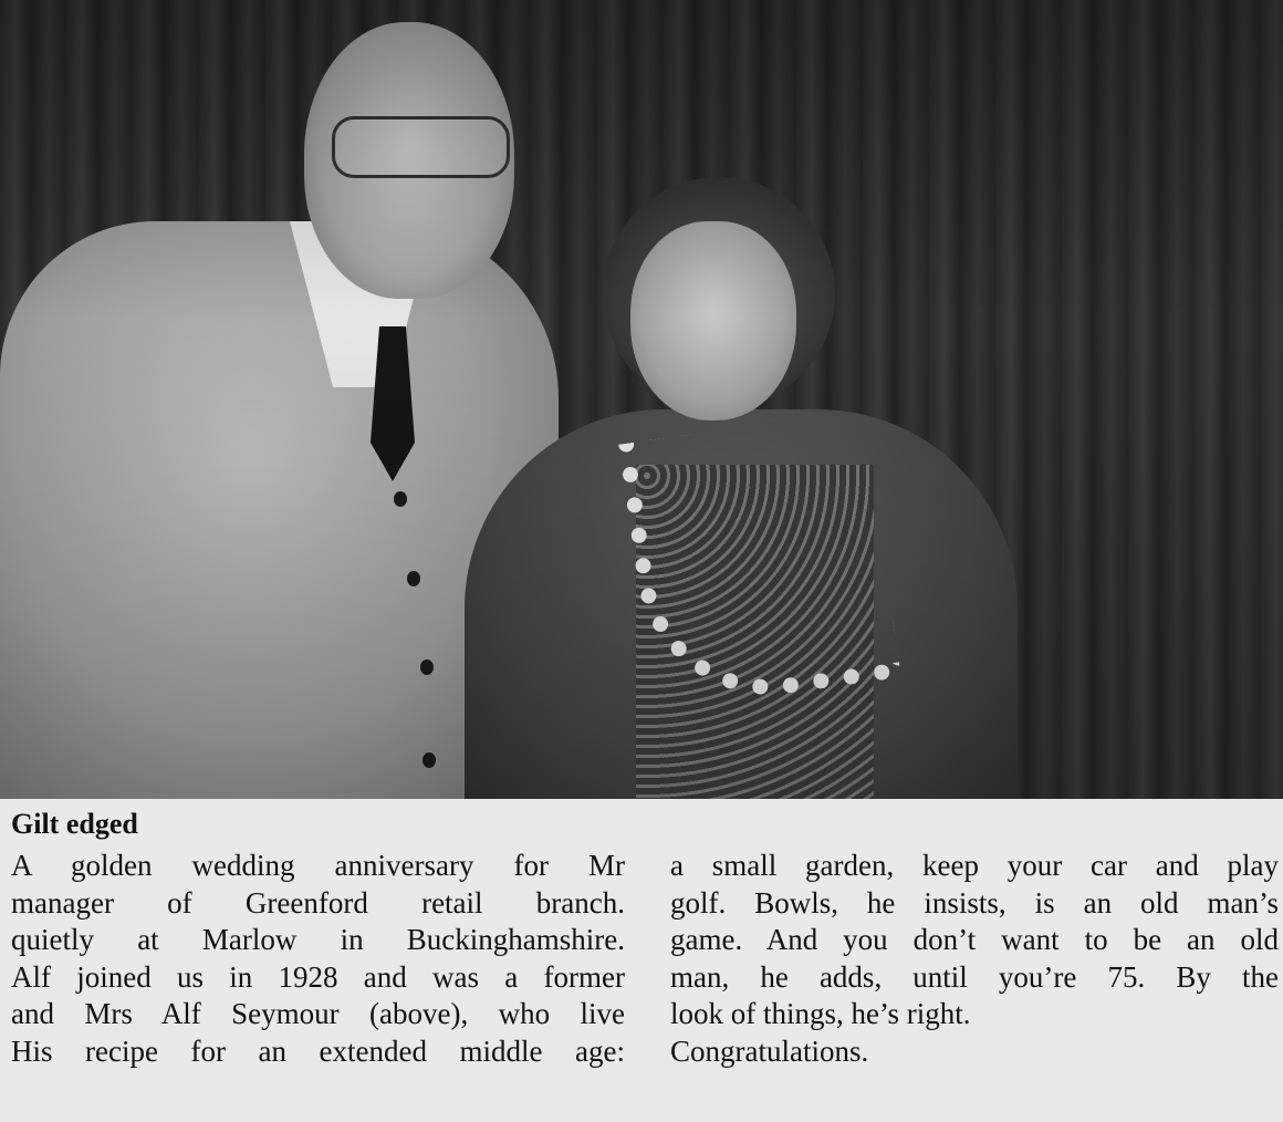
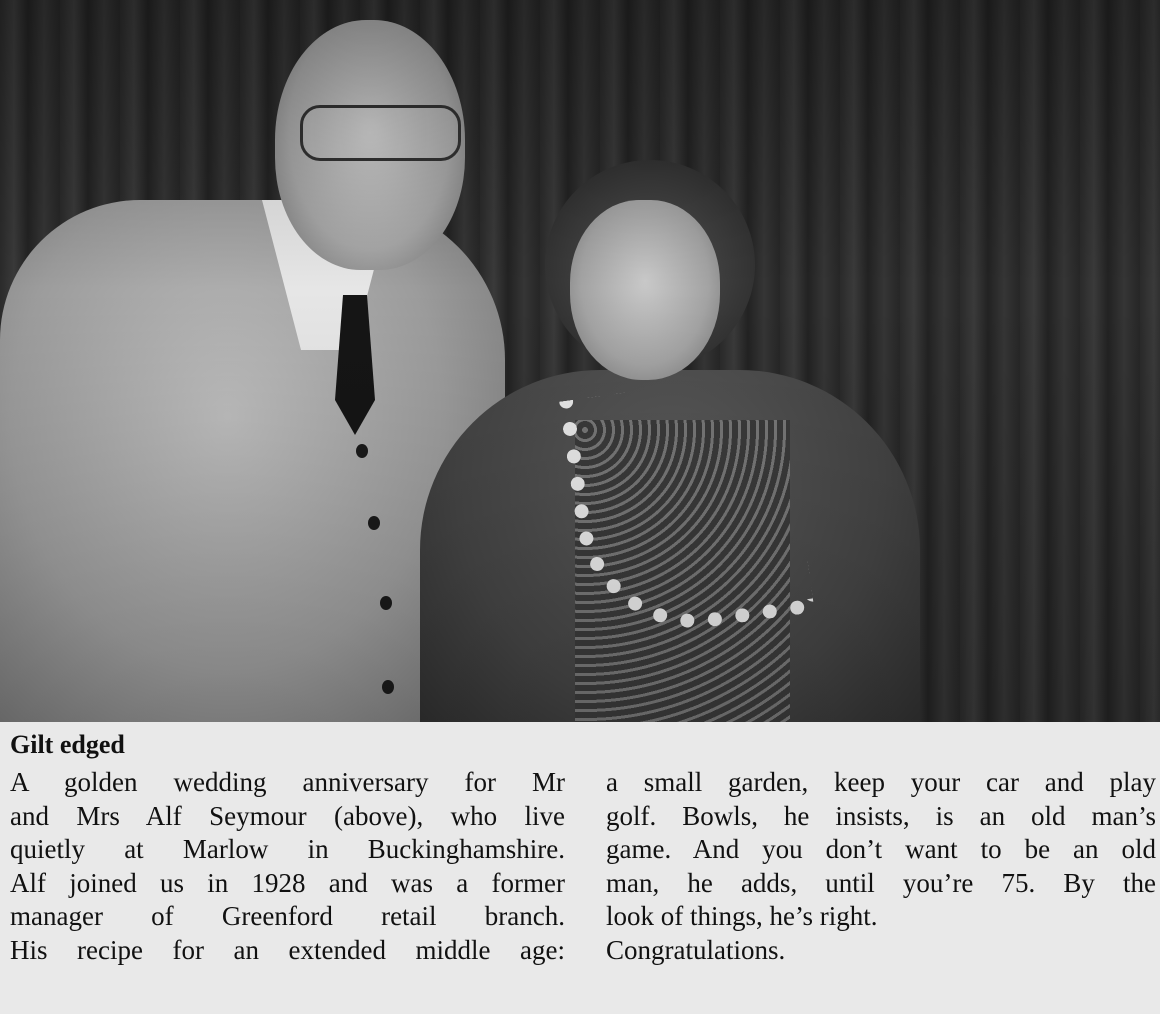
  Gilt edged
  A golden wedding anniversary for Mr
- manager of Greenford retail branch.
+ and Mrs Alf Seymour (above), who live
  quietly at Marlow in Buckinghamshire.
  Alf joined us in 1928 and was a former
- and Mrs Alf Seymour (above), who live
+ manager of Greenford retail branch.
  His recipe for an extended middle age:
  a small garden, keep your car and play
  golf. Bowls, he insists, is an old man’s
  game. And you don’t want to be an old
  man, he adds, until you’re 75. By the
  look of things, he’s right.
  Congratulations.
